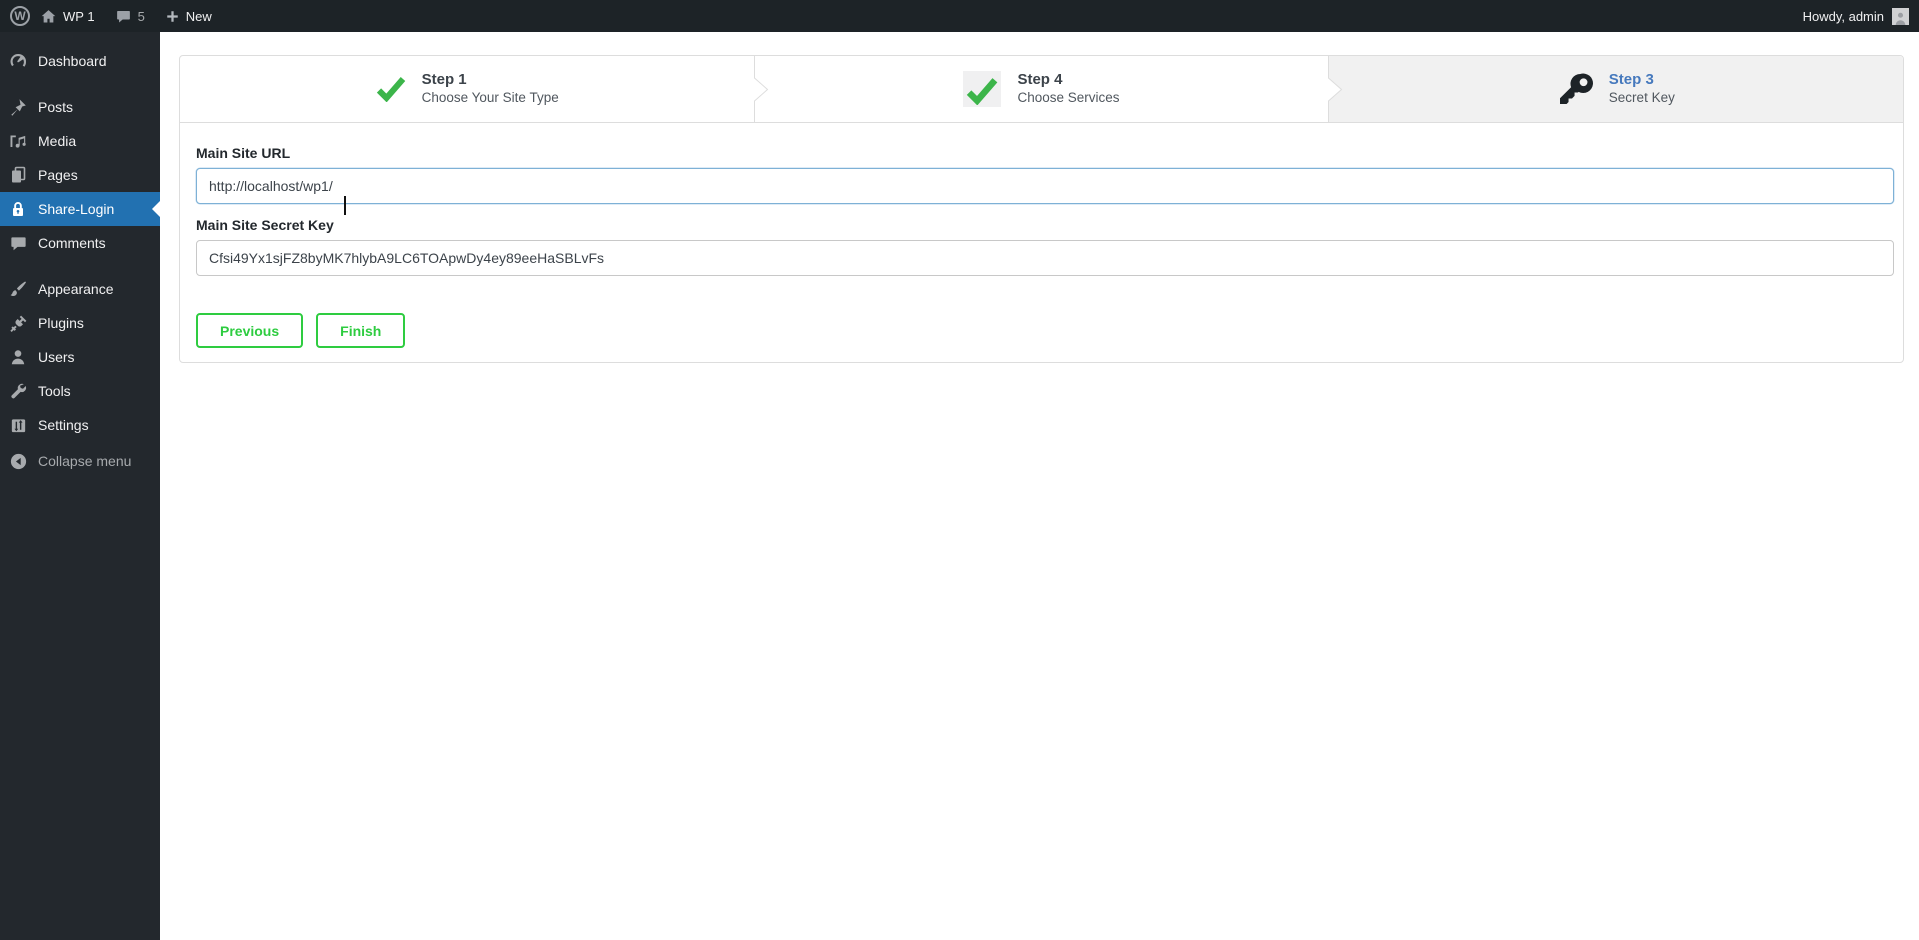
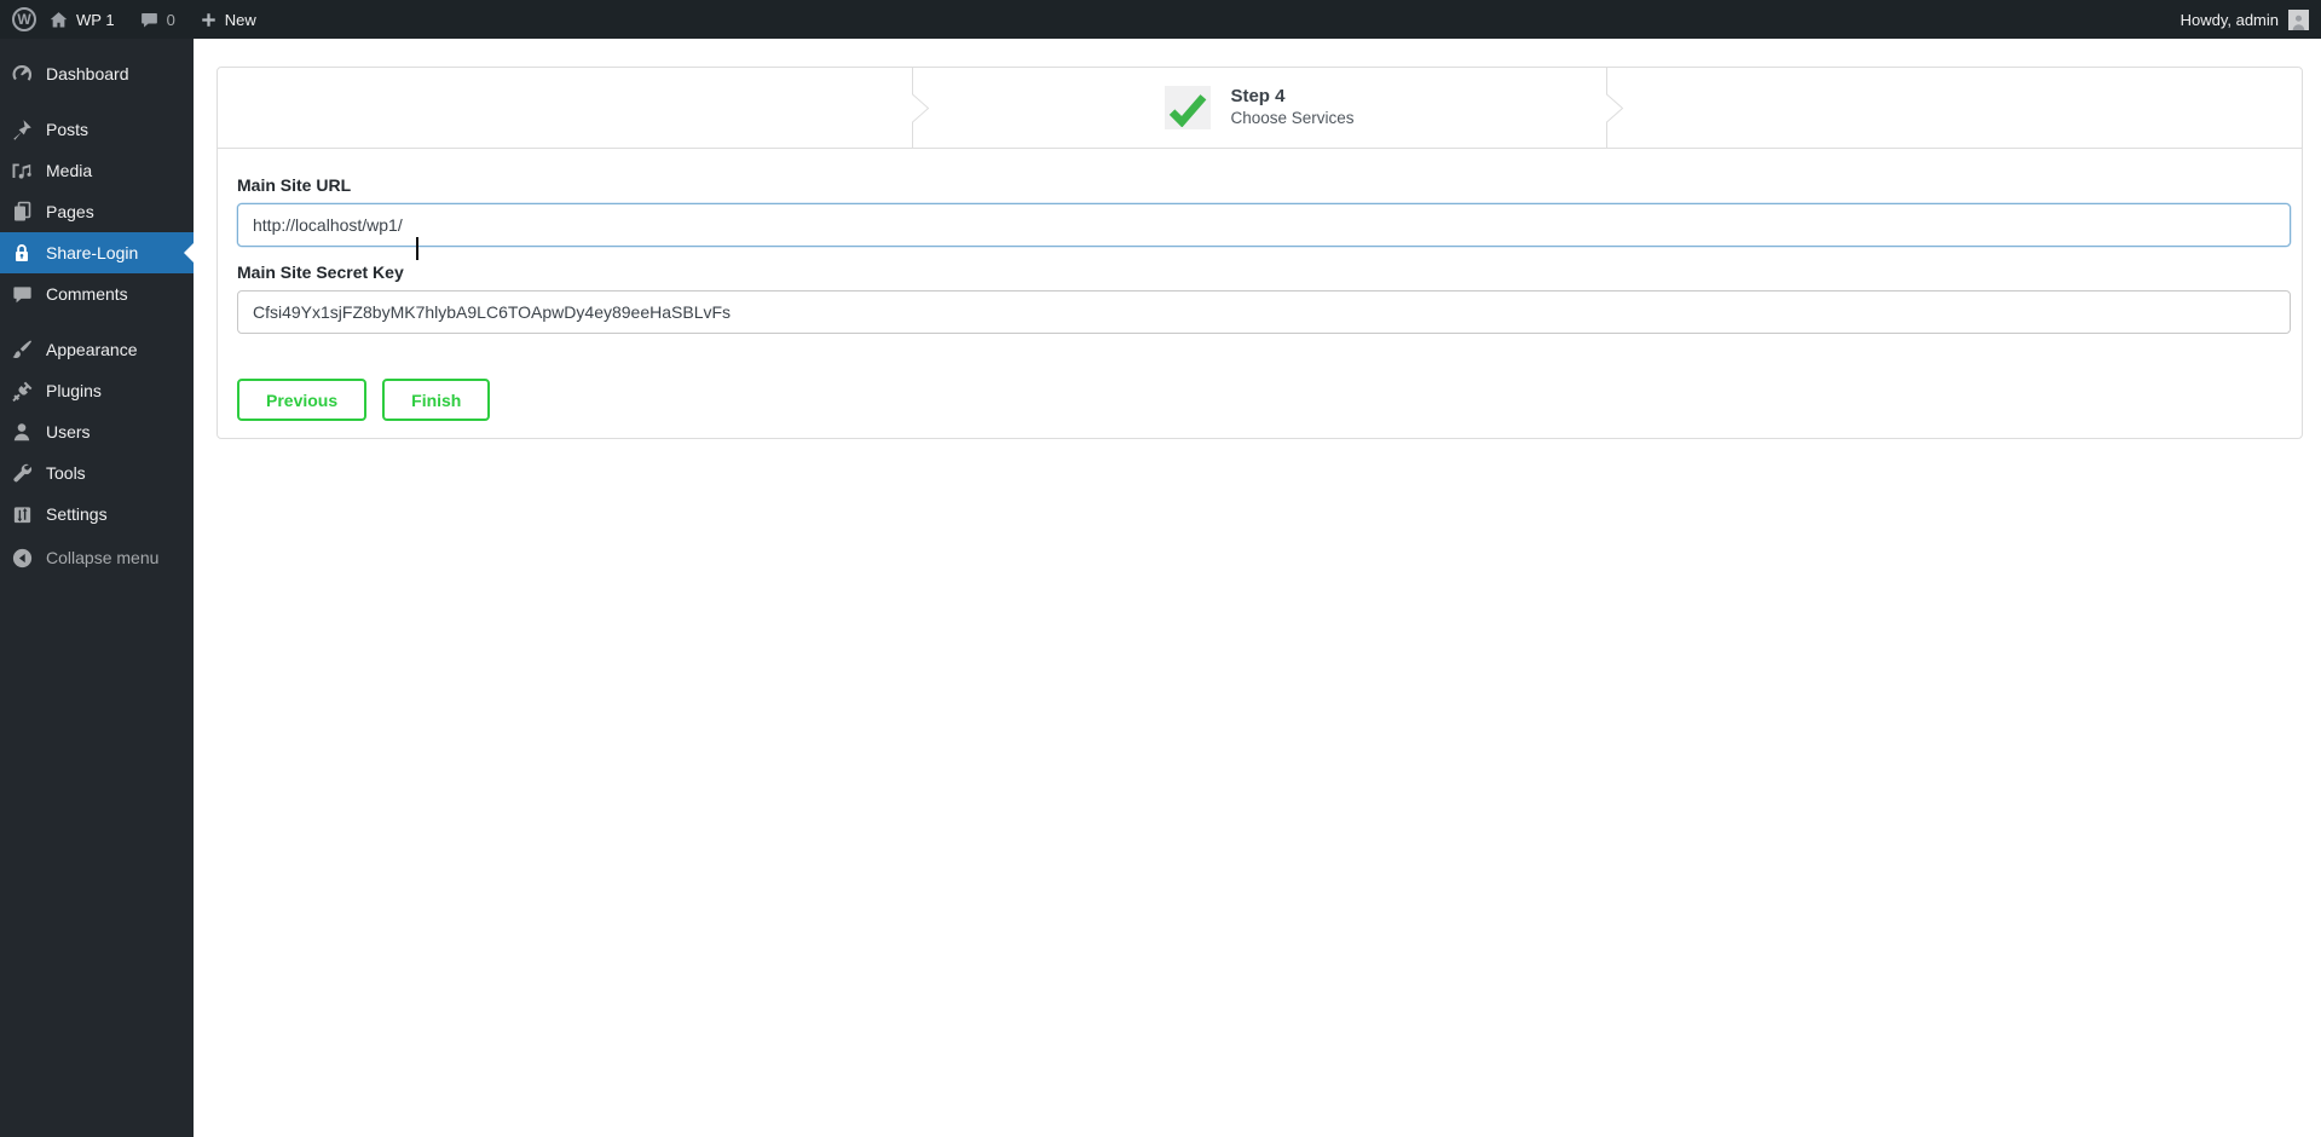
  W
  WP 1
- 5
+ 0
  New
  Howdy, admin
  Dashboard
  Posts
  Media
  Pages
  Share-Login
  Comments
  Appearance
  Plugins
  Users
  Tools
  Settings
  Collapse menu
- Step 1
- Choose Your Site Type
  Step 4
  Choose Services
- Step 3
- Secret Key
  Main Site URL
  http://localhost/wp1/
  Main Site Secret Key
  Cfsi49Yx1sjFZ8byMK7hlybA9LC6TOApwDy4ey89eeHaSBLvFs
  Previous
  Finish
